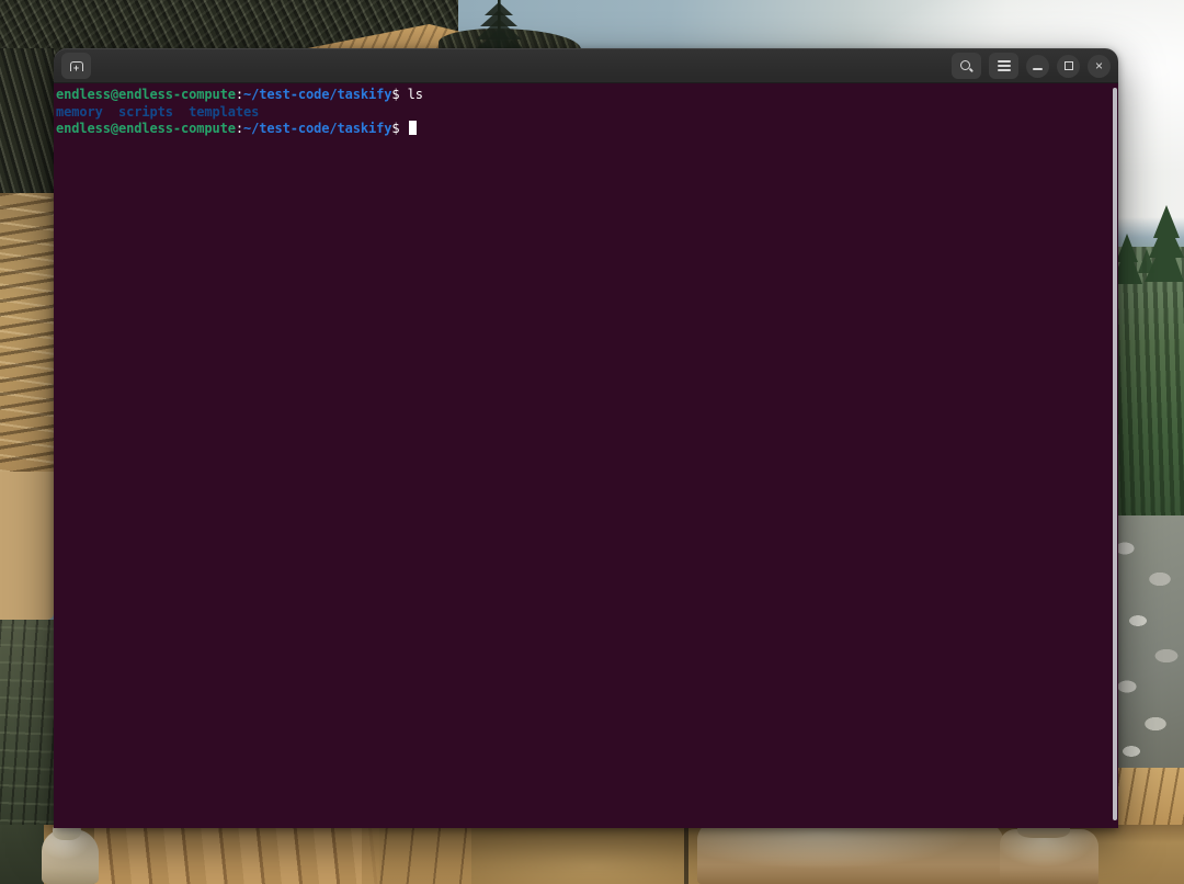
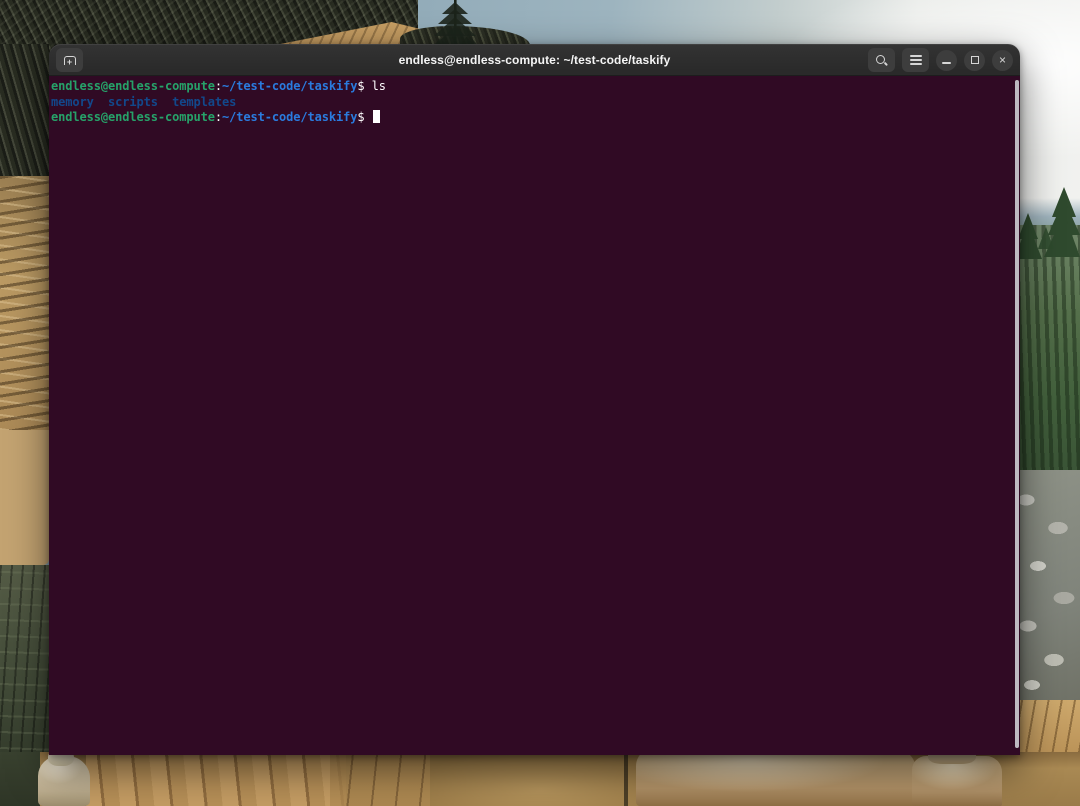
+ endless@endless-compute: ~/test-code/taskify
  ×
  endless@endless-compute:~/test-code/taskify$ ls
  memory scripts templates
  endless@endless-compute:~/test-code/taskify$
